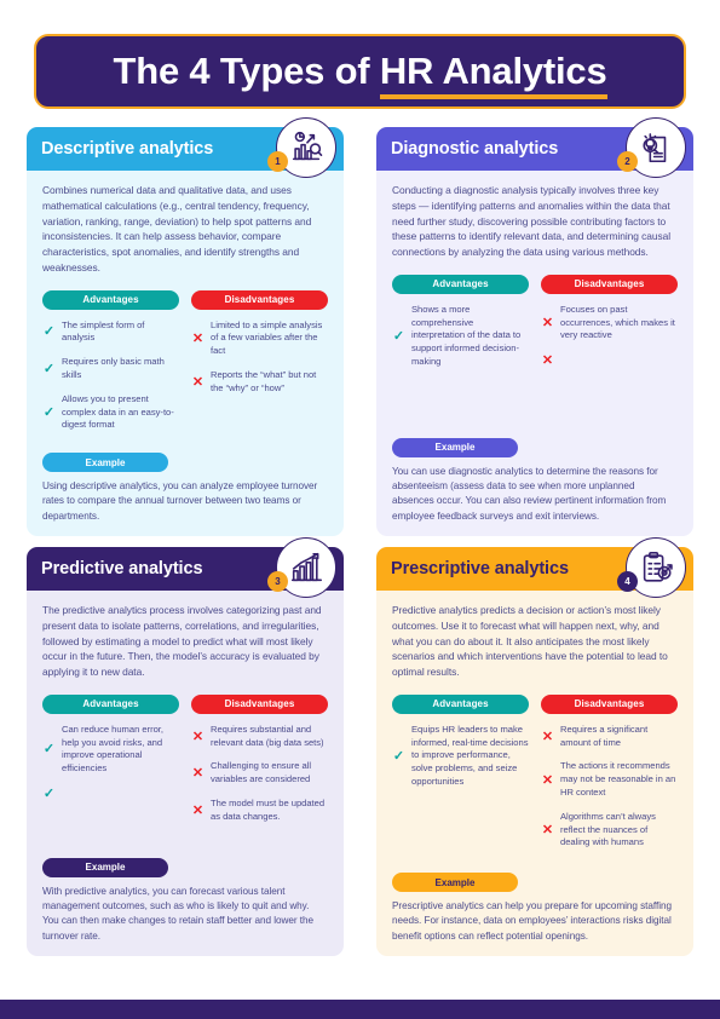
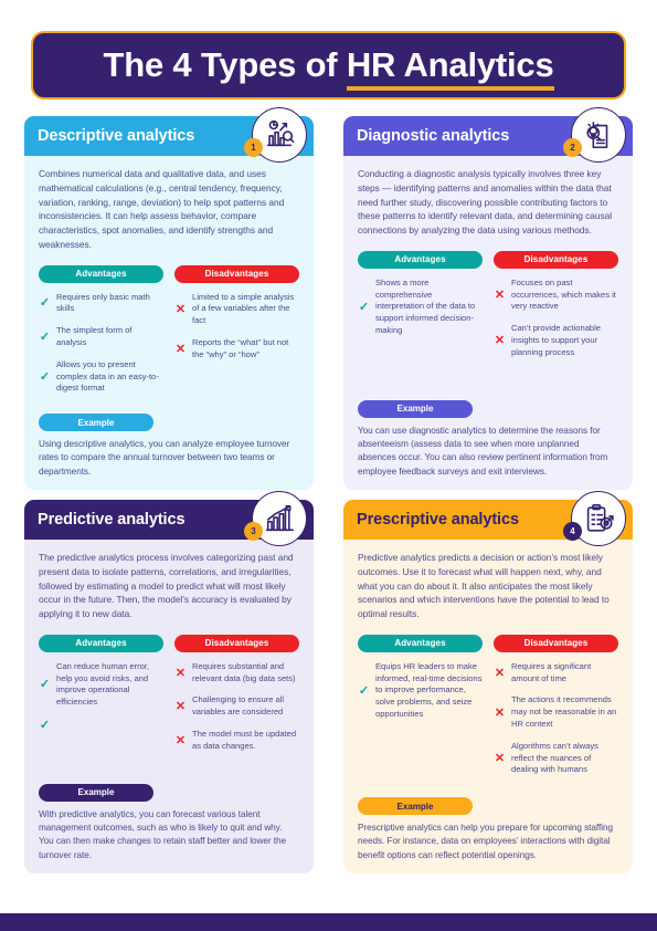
  The 4 Types of HR Analytics
  Descriptive analytics
  Combines numerical data and qualitative data, and uses mathematical calculations (e.g., central tendency, frequency, variation, ranking, range, deviation) to help spot patterns and inconsistencies. It can help assess behavior, compare characteristics, spot anomalies, and identify strengths and weaknesses.
  Advantages
  Disadvantages
  ✓
- The simplest form of analysis
+ Requires only basic math skills
  ✓
- Requires only basic math skills
+ The simplest form of analysis
  ✓
  Allows you to present complex data in an easy-to-digest format
  ✕
  Limited to a simple analysis of a few variables after the fact
  ✕
  Reports the “what” but not the “why” or “how”
  Example
  Using descriptive analytics, you can analyze employee turnover rates to compare the annual turnover between two teams or departments.
  1
  Diagnostic analytics
  Conducting a diagnostic analysis typically involves three key steps — identifying patterns and anomalies within the data that need further study, discovering possible contributing factors to these patterns to identify relevant data, and determining causal connections by analyzing the data using various methods.
  Advantages
  Disadvantages
  ✓
  Shows a more comprehensive interpretation of the data to support informed decision-making
  ✕
  Focuses on past occurrences, which makes it very reactive
  ✕
+ Can’t provide actionable insights to support your planning process
  Example
  You can use diagnostic analytics to determine the reasons for absenteeism (assess data to see when more unplanned absences occur. You can also review pertinent information from employee feedback surveys and exit interviews.
  2
  Predictive analytics
  The predictive analytics process involves categorizing past and present data to isolate patterns, correlations, and irregularities, followed by estimating a model to predict what will most likely occur in the future. Then, the model’s accuracy is evaluated by applying it to new data.
  Advantages
  Disadvantages
  ✓
  Can reduce human error, help you avoid risks, and improve operational efficiencies
  ✓
  ✕
  Requires substantial and relevant data (big data sets)
  ✕
  Challenging to ensure all variables are considered
  ✕
  The model must be updated as data changes.
  Example
  With predictive analytics, you can forecast various talent management outcomes, such as who is likely to quit and why. You can then make changes to retain staff better and lower the turnover rate.
  3
  Prescriptive analytics
  Predictive analytics predicts a decision or action’s most likely outcomes. Use it to forecast what will happen next, why, and what you can do about it. It also anticipates the most likely scenarios and which interventions have the potential to lead to optimal results.
  Advantages
  Disadvantages
  ✓
  Equips HR leaders to make informed, real-time decisions to improve performance, solve problems, and seize opportunities
  ✕
  Requires a significant amount of time
  ✕
  The actions it recommends may not be reasonable in an HR context
  ✕
  Algorithms can’t always reflect the nuances of dealing with humans
  Example
- Prescriptive analytics can help you prepare for upcoming staffing needs. For instance, data on employees’ interactions risks digital benefit options can reflect potential openings.
+ Prescriptive analytics can help you prepare for upcoming staffing needs. For instance, data on employees’ interactions with digital benefit options can reflect potential openings.
  4
